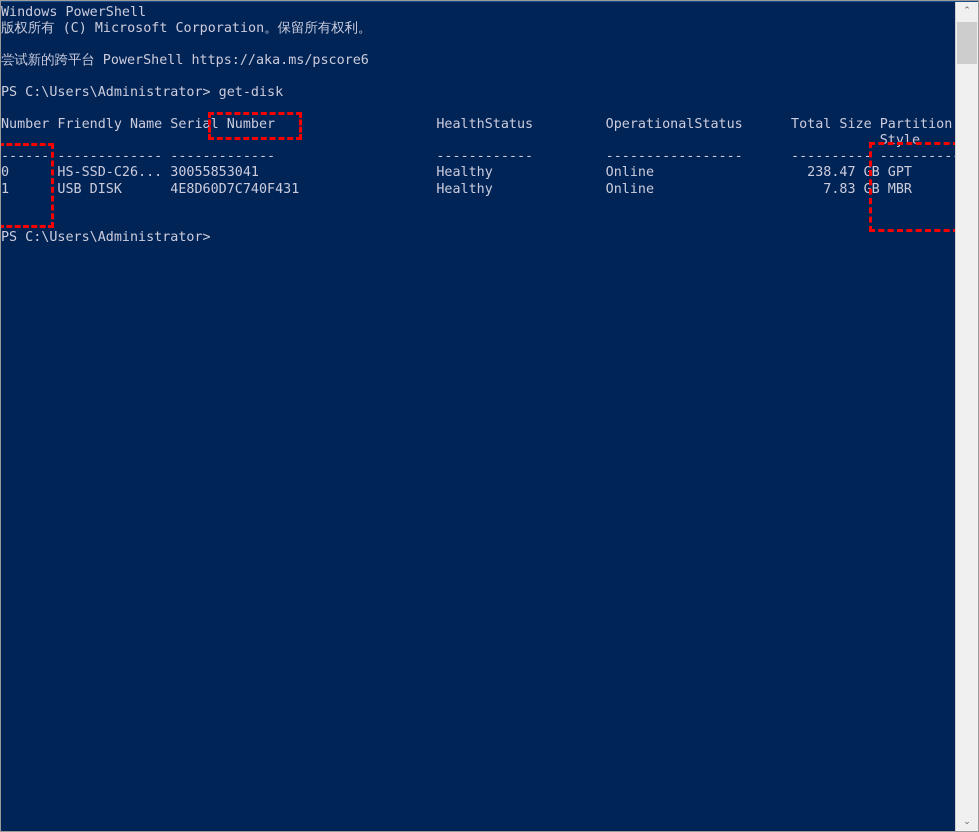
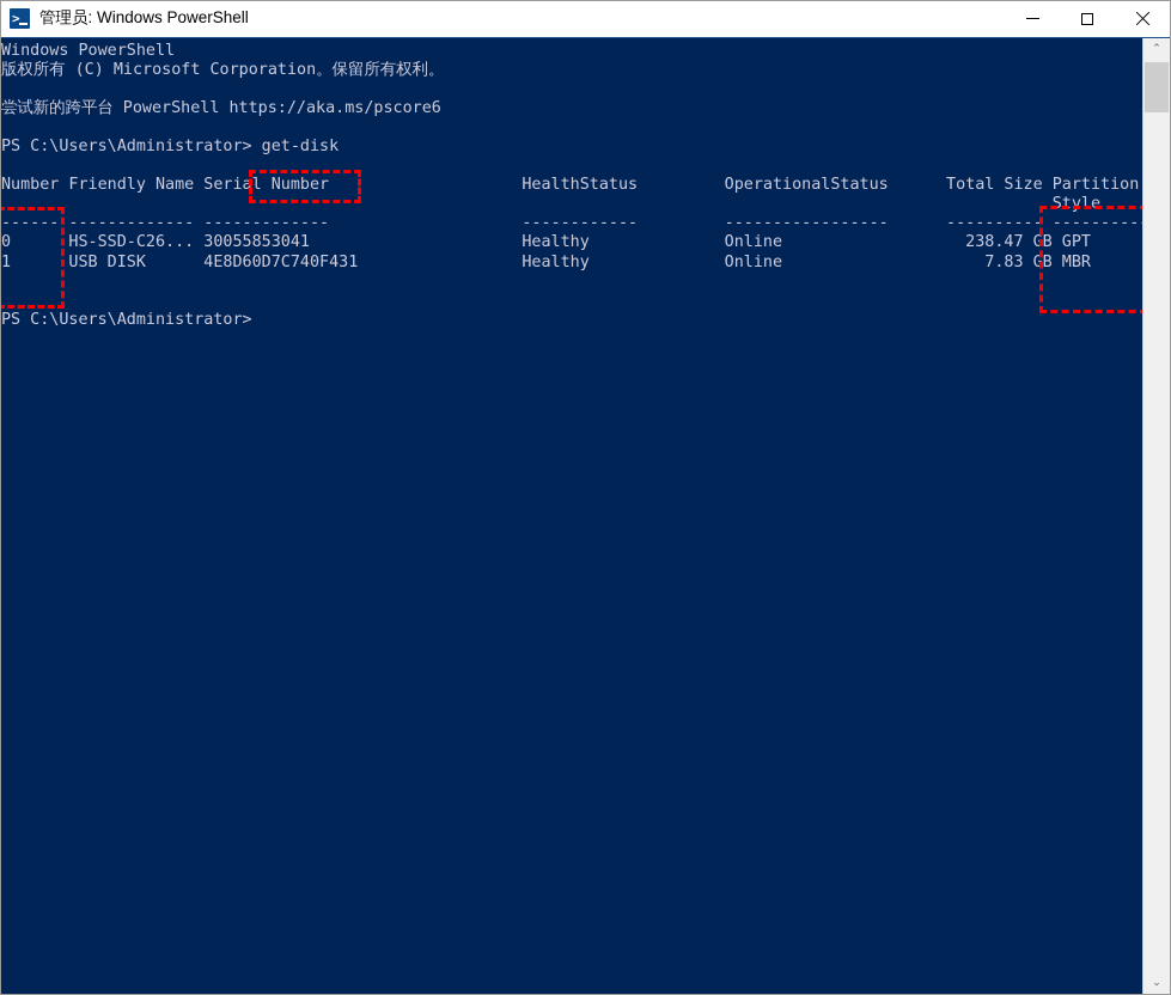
+ 管理员: Windows PowerShell
  Windows PowerShell
  版权所有 (C) Microsoft Corporation。保留所有权利。
  尝试新的跨平台 PowerShell https://aka.ms/pscore6
  PS C:\Users\Administrator> get-disk
  Number Friendly Name Serial Number HealthStatus OperationalStatus Total Size Partition
  Style
  ------ ------------- ------------- ------------ ----------------- ---------- ---------
  0 HS-SSD-C26... 30055853041 Healthy Online 238.47 GB GPT
  1 USB DISK 4E8D60D7C740F431 Healthy Online 7.83 GB MBR
  PS C:\Users\Administrator>
  ⌃
  ⌄
